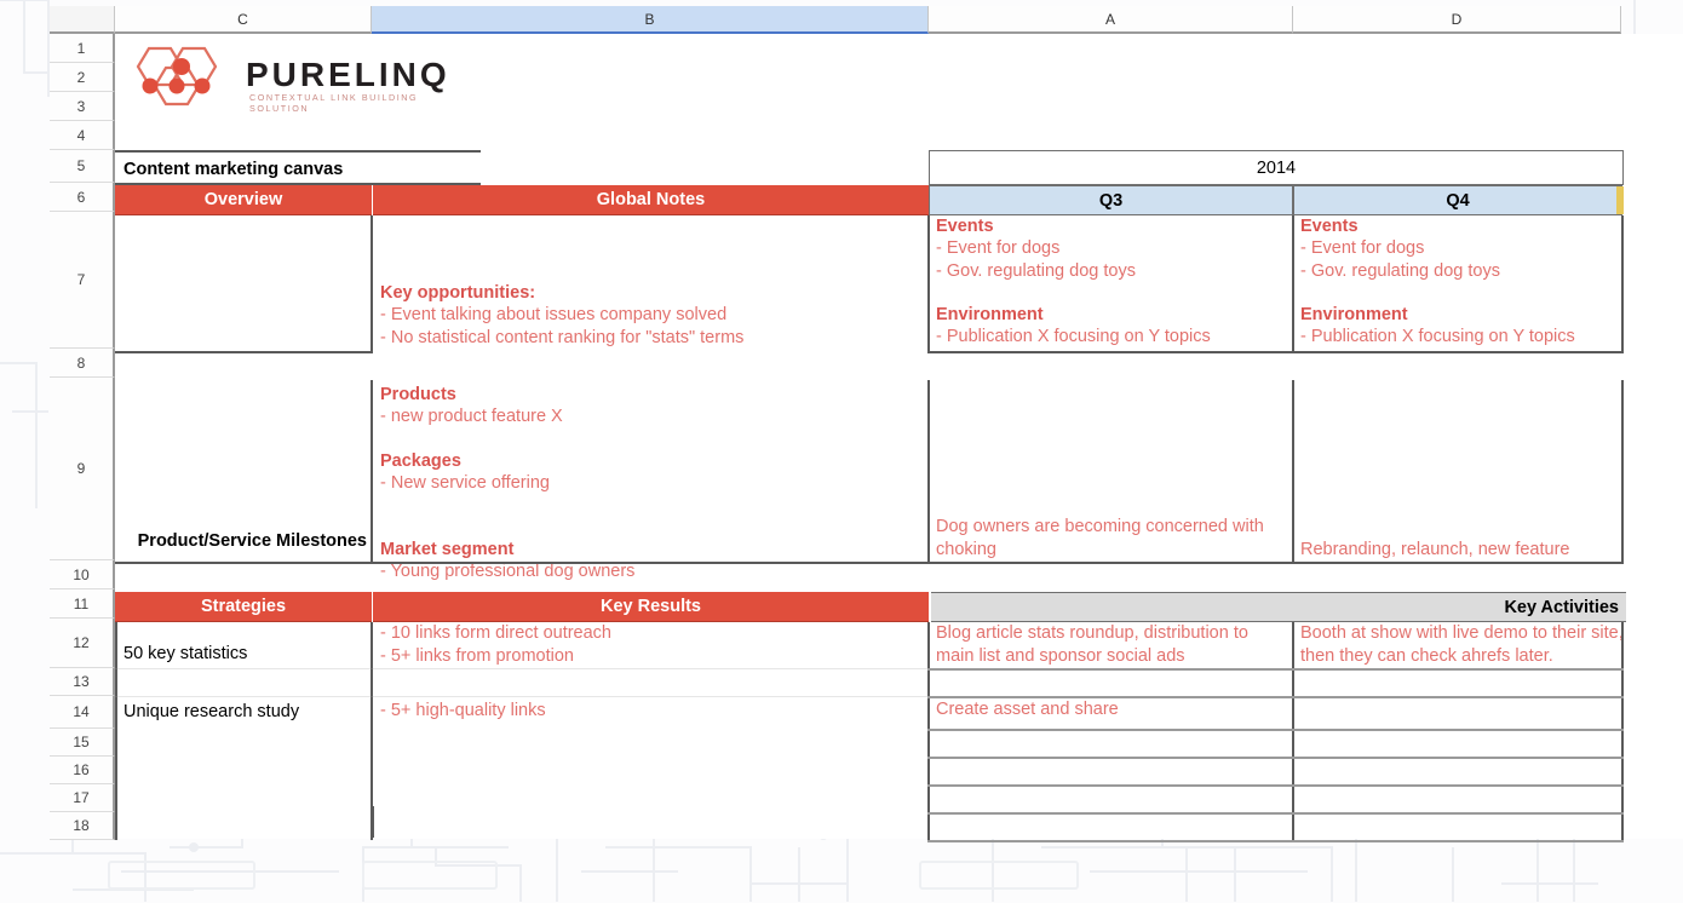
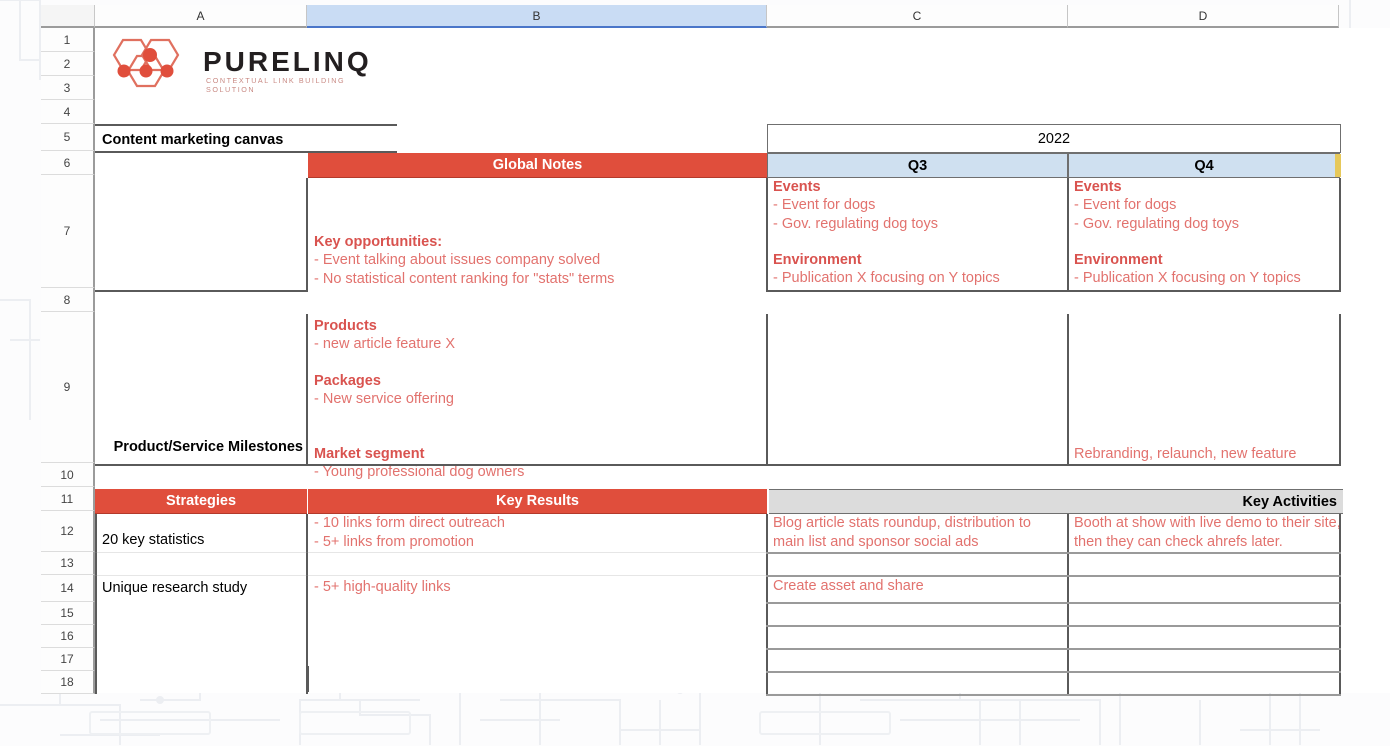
- C
+ A
  B
- A
+ C
  D
  1
  2
  3
  4
  5
  6
  7
  8
  9
  10
  11
  12
  13
  14
  15
  16
  17
  18
  PURELINQ
  CONTEXTUAL LINK BUILDING SOLUTION
  Content marketing canvas
- 2014
+ 2022
- Overview
  Global Notes
  Q3
  Q4
  Key opportunities:
  - Event talking about issues company solved
  - No statistical content ranking for "stats" terms
  Events
  - Event for dogs
  - Gov. regulating dog toys
  Environment
  - Publication X focusing on Y topics
  Events
  - Event for dogs
  - Gov. regulating dog toys
  Environment
  - Publication X focusing on Y topics
  Product/Service Milestones
  Products
- - new product feature X
+ - new article feature X
  Packages
  - New service offering
  Market segment
  - Young professional dog owners
- Dog owners are becoming concerned with choking
  Rebranding, relaunch, new feature
  Strategies
  Key Results
  Key Activities
- 50 key statistics
+ 20 key statistics
  - 10 links form direct outreach
  - 5+ links from promotion
  Blog article stats roundup, distribution to main list and sponsor social ads
  Booth at show with live demo to their site then they can check ahrefs later.
  Unique research study
  - 5+ high-quality links
  Create asset and share
